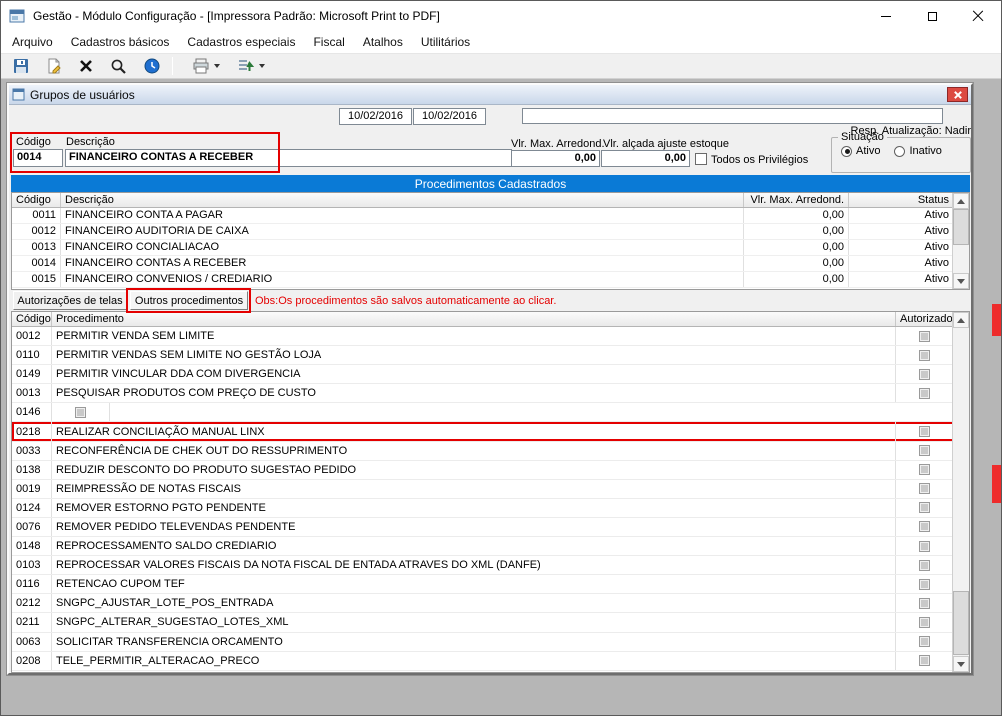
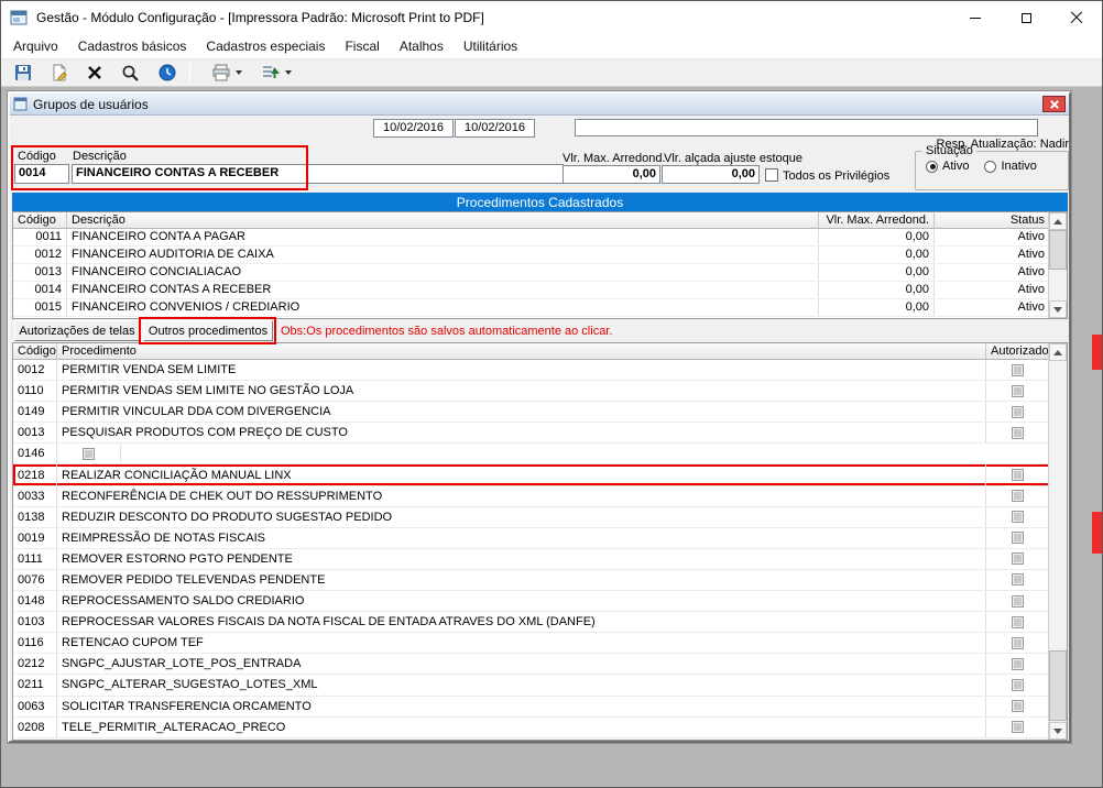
  Gestão - Módulo Configuração - [Impressora Padrão: Microsoft Print to PDF]
  Arquivo
  Cadastros básicos
  Cadastros especiais
  Fiscal
  Atalhos
  Utilitários
  Grupos de usuários
  10/02/2016
  10/02/2016
  Código
  Descrição
  0014
  FINANCEIRO CONTAS A RECEBER
  Vlr. Max. Arredond.
  0,00
  Vlr. alçada ajuste estoque
  0,00
  Todos os Privilégios
  Situação
  Ativo
  Inativo
  Procedimentos Cadastrados
  Código
  Descrição
  Vlr. Max. Arredond.
  Status
  0011
  FINANCEIRO CONTA A PAGAR
  0,00
  Ativo
  0012
  FINANCEIRO AUDITORIA DE CAIXA
  0,00
  Ativo
  0013
  FINANCEIRO CONCIALIACAO
  0,00
  Ativo
  0014
  FINANCEIRO CONTAS A RECEBER
  0,00
  Ativo
  0015
  FINANCEIRO CONVENIOS / CREDIARIO
  0,00
  Ativo
  Autorizações de telas
  Outros procedimentos
  Obs:Os procedimentos são salvos automaticamente ao clicar.
  Código
  Procedimento
  Autorizado
  0012
  PERMITIR VENDA SEM LIMITE
  0110
  PERMITIR VENDAS SEM LIMITE NO GESTÃO LOJA
  0149
  PERMITIR VINCULAR DDA COM DIVERGENCIA
  0013
  PESQUISAR PRODUTOS COM PREÇO DE CUSTO
  0146
  0218
  REALIZAR CONCILIAÇÃO MANUAL LINX
  0033
  RECONFERÊNCIA DE CHEK OUT DO RESSUPRIMENTO
  0138
  REDUZIR DESCONTO DO PRODUTO SUGESTAO PEDIDO
  0019
  REIMPRESSÃO DE NOTAS FISCAIS
- 0124
+ 0111
  REMOVER ESTORNO PGTO PENDENTE
  0076
  REMOVER PEDIDO TELEVENDAS PENDENTE
  0148
  REPROCESSAMENTO SALDO CREDIARIO
  0103
  REPROCESSAR VALORES FISCAIS DA NOTA FISCAL DE ENTADA ATRAVES DO XML (DANFE)
  0116
  RETENCAO CUPOM TEF
  0212
  SNGPC_AJUSTAR_LOTE_POS_ENTRADA
  0211
  SNGPC_ALTERAR_SUGESTAO_LOTES_XML
  0063
  SOLICITAR TRANSFERENCIA ORCAMENTO
  0208
  TELE_PERMITIR_ALTERACAO_PRECO
